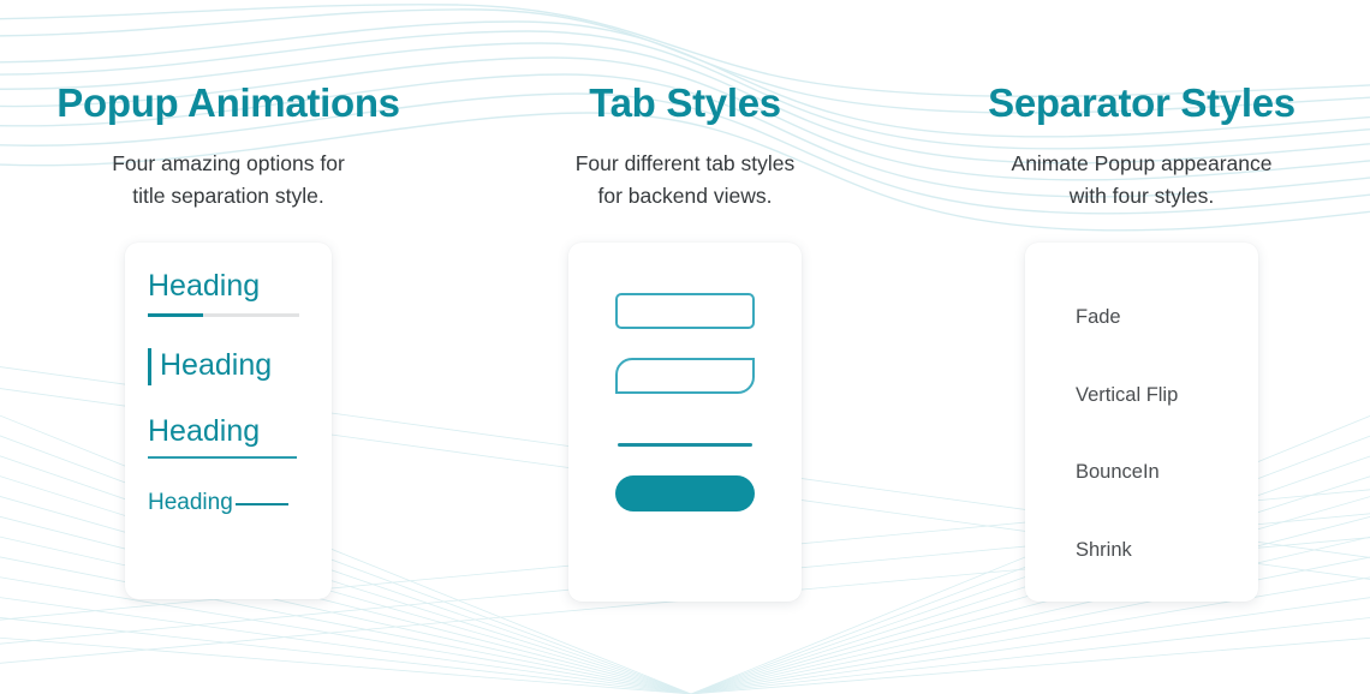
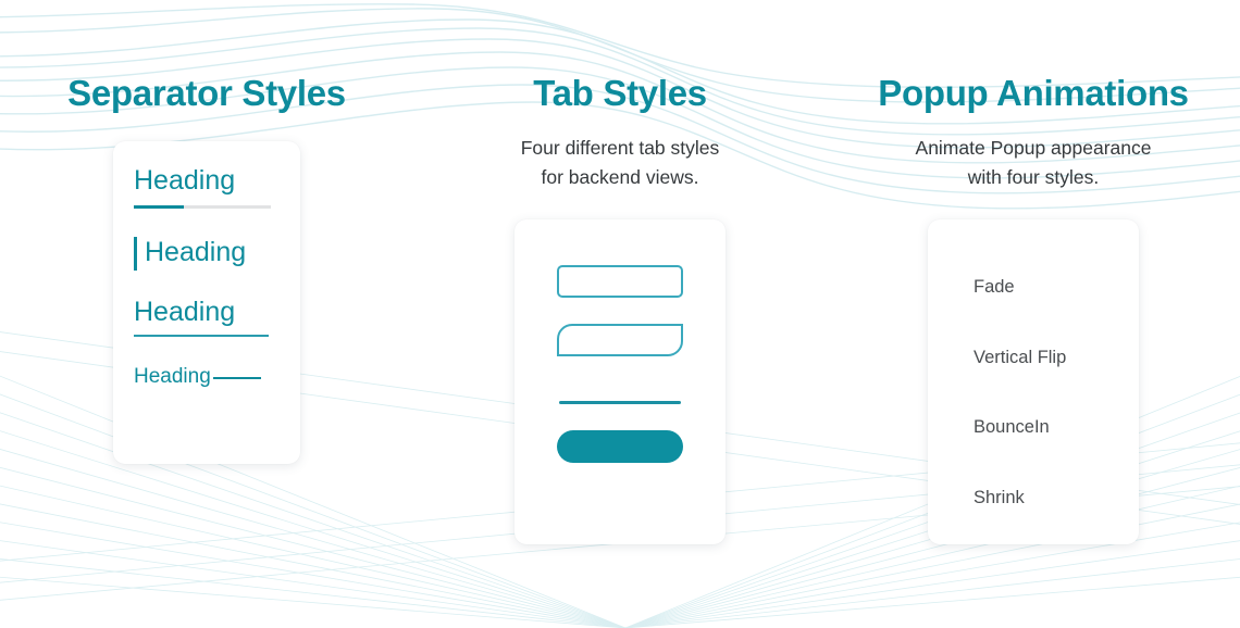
- Popup Animations
+ Separator Styles
- Four amazing options for
- title separation style.
  Heading
  Heading
  Heading
  Heading
  Tab Styles
  Four different tab styles
  for backend views.
- Separator Styles
+ Popup Animations
  Animate Popup appearance
  with four styles.
  Fade
  Vertical Flip
  BounceIn
  Shrink
